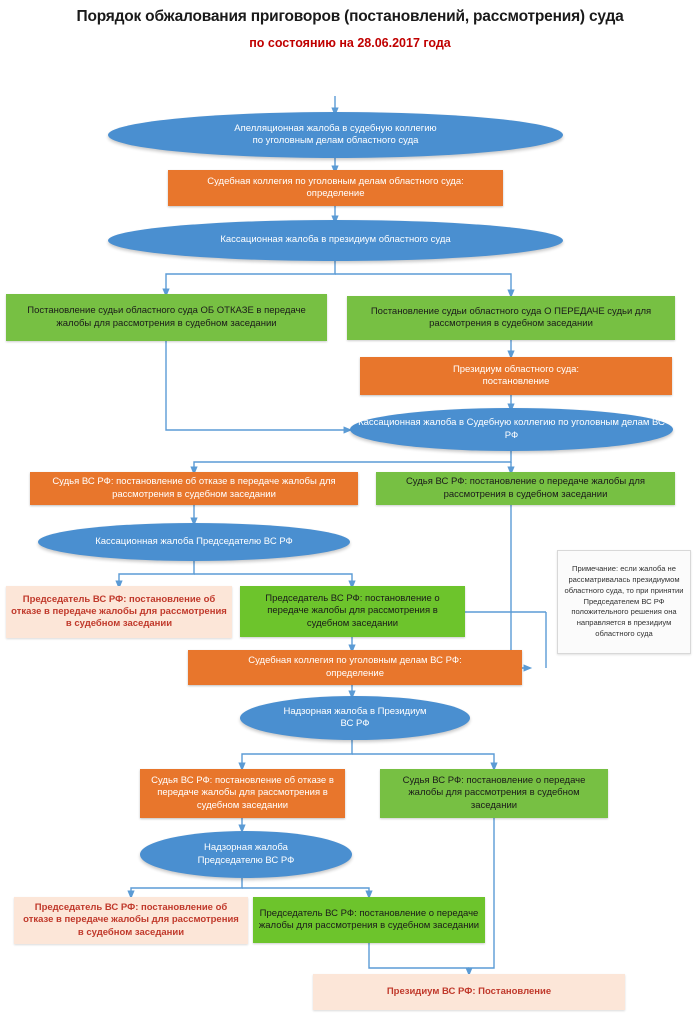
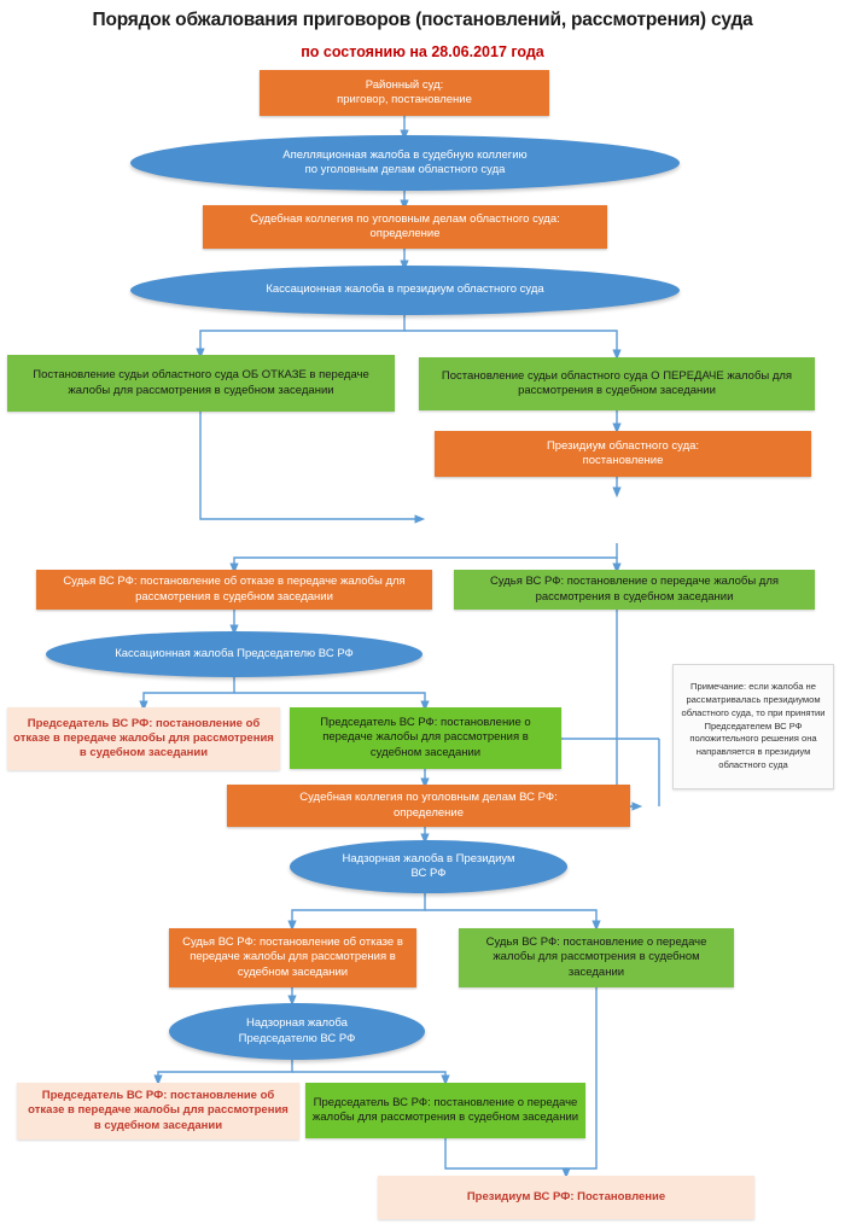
  Порядок обжалования приговоров (постановлений, рассмотрения) суда
  по состоянию на 28.06.2017 года
+ Районный суд:
+ приговор, постановление
  Апелляционная жалоба в судебную коллегию
  по уголовным делам областного суда
  Судебная коллегия по уголовным делам областного суда:
  определение
  Кассационная жалоба в президиум областного суда
  Постановление судьи областного суда ОБ ОТКАЗЕ в передаче жалобы для рассмотрения в судебном заседании
- Постановление судьи областного суда О ПЕРЕДАЧЕ судьи для рассмотрения в судебном заседании
+ Постановление судьи областного суда О ПЕРЕДАЧЕ жалобы для рассмотрения в судебном заседании
  Президиум областного суда:
  постановление
- Кассационная жалоба в Судебную коллегию по уголовным делам ВС РФ
  Судья ВС РФ: постановление об отказе в передаче жалобы для рассмотрения в судебном заседании
  Судья ВС РФ: постановление о передаче жалобы для рассмотрения в судебном заседании
  Кассационная жалоба Председателю ВС РФ
  Председатель ВС РФ: постановление об отказе в передаче жалобы для рассмотрения в судебном заседании
  Председатель ВС РФ: постановление о передаче жалобы для рассмотрения в судебном заседании
  Примечание: если жалоба не рассматривалась президиумом областного суда, то при принятии Председателем ВС РФ положительного решения она направляется в президиум областного суда
  Судебная коллегия по уголовным делам ВС РФ:
  определение
  Надзорная жалоба в Президиум
  ВС РФ
  Судья ВС РФ: постановление об отказе в передаче жалобы для рассмотрения в судебном заседании
  Судья ВС РФ: постановление о передаче жалобы для рассмотрения в судебном заседании
  Надзорная жалоба
  Председателю ВС РФ
  Председатель ВС РФ: постановление об отказе в передаче жалобы для рассмотрения в судебном заседании
  Председатель ВС РФ: постановление о передаче жалобы для рассмотрения в судебном заседании
  Президиум ВС РФ: Постановление
